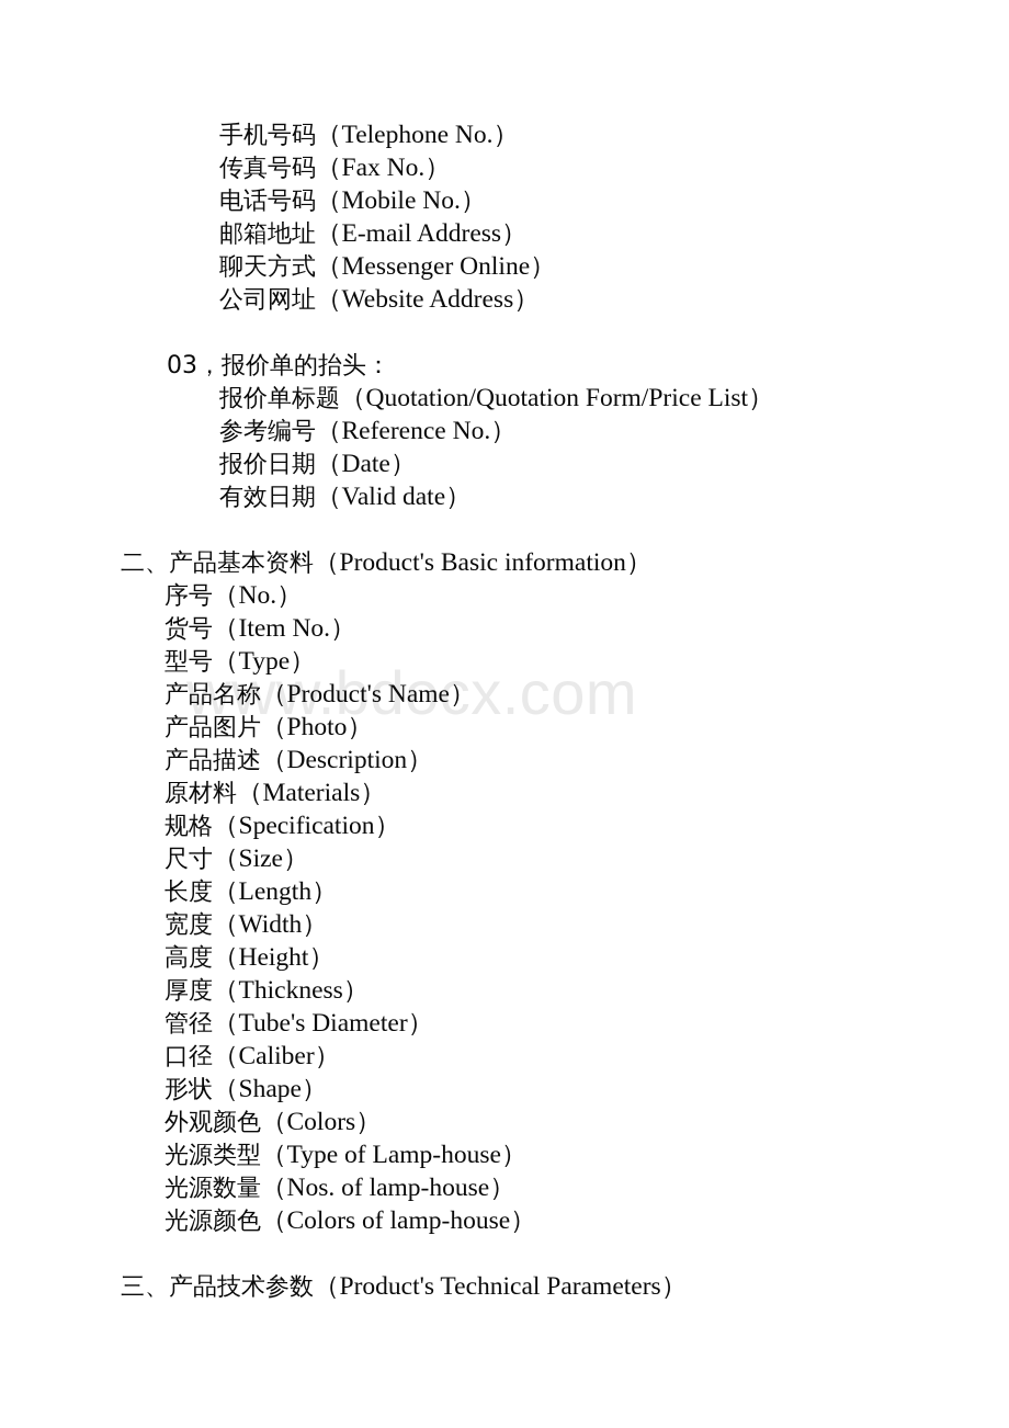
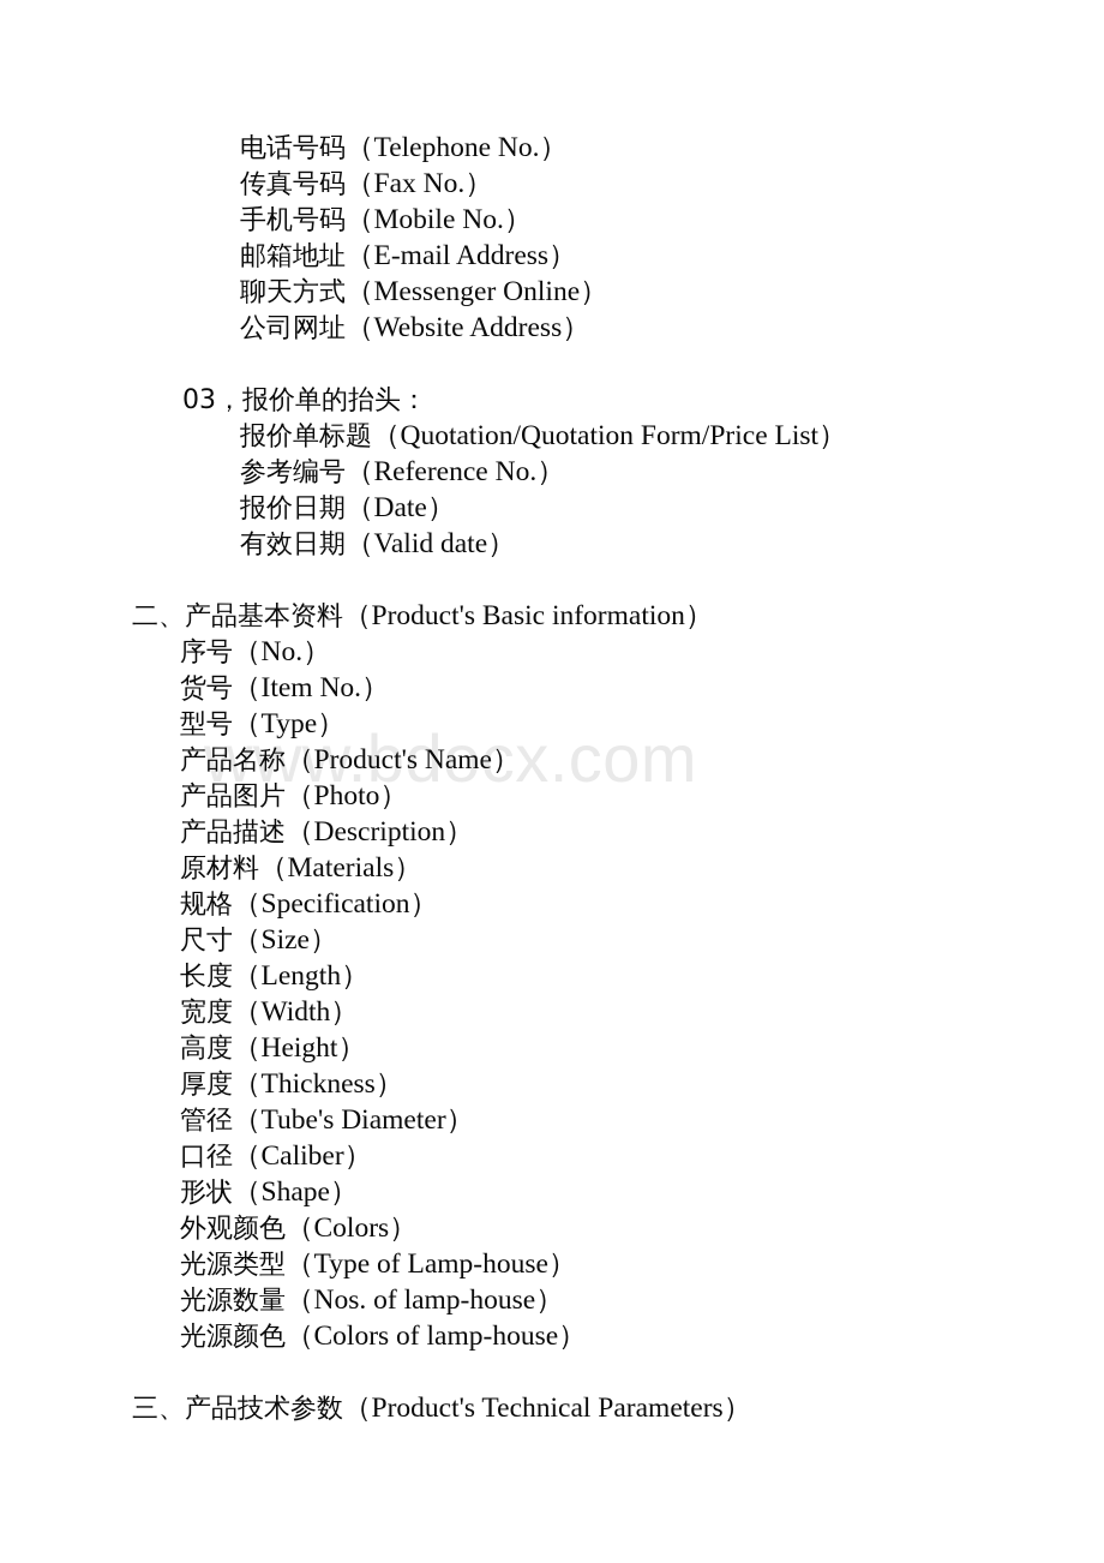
  www.bdocx.com
- 手机号码（Telephone No.）
+ 电话号码（Telephone No.）
  传真号码（Fax No.）
- 电话号码（Mobile No.）
+ 手机号码（Mobile No.）
  邮箱地址（E-mail Address）
  聊天方式（Messenger Online）
  公司网址（Website Address）
  03，报价单的抬头：
  报价单标题（Quotation/Quotation Form/Price List）
  参考编号（Reference No.）
  报价日期（Date）
  有效日期（Valid date）
  二、产品基本资料（Product's Basic information）
  序号（No.）
  货号（Item No.）
  型号（Type）
  产品名称（Product's Name）
  产品图片（Photo）
  产品描述（Description）
  原材料（Materials）
  规格（Specification）
  尺寸（Size）
  长度（Length）
  宽度（Width）
  高度（Height）
  厚度（Thickness）
  管径（Tube's Diameter）
  口径（Caliber）
  形状（Shape）
  外观颜色（Colors）
  光源类型（Type of Lamp-house）
  光源数量（Nos. of lamp-house）
  光源颜色（Colors of lamp-house）
  三、产品技术参数（Product's Technical Parameters）
